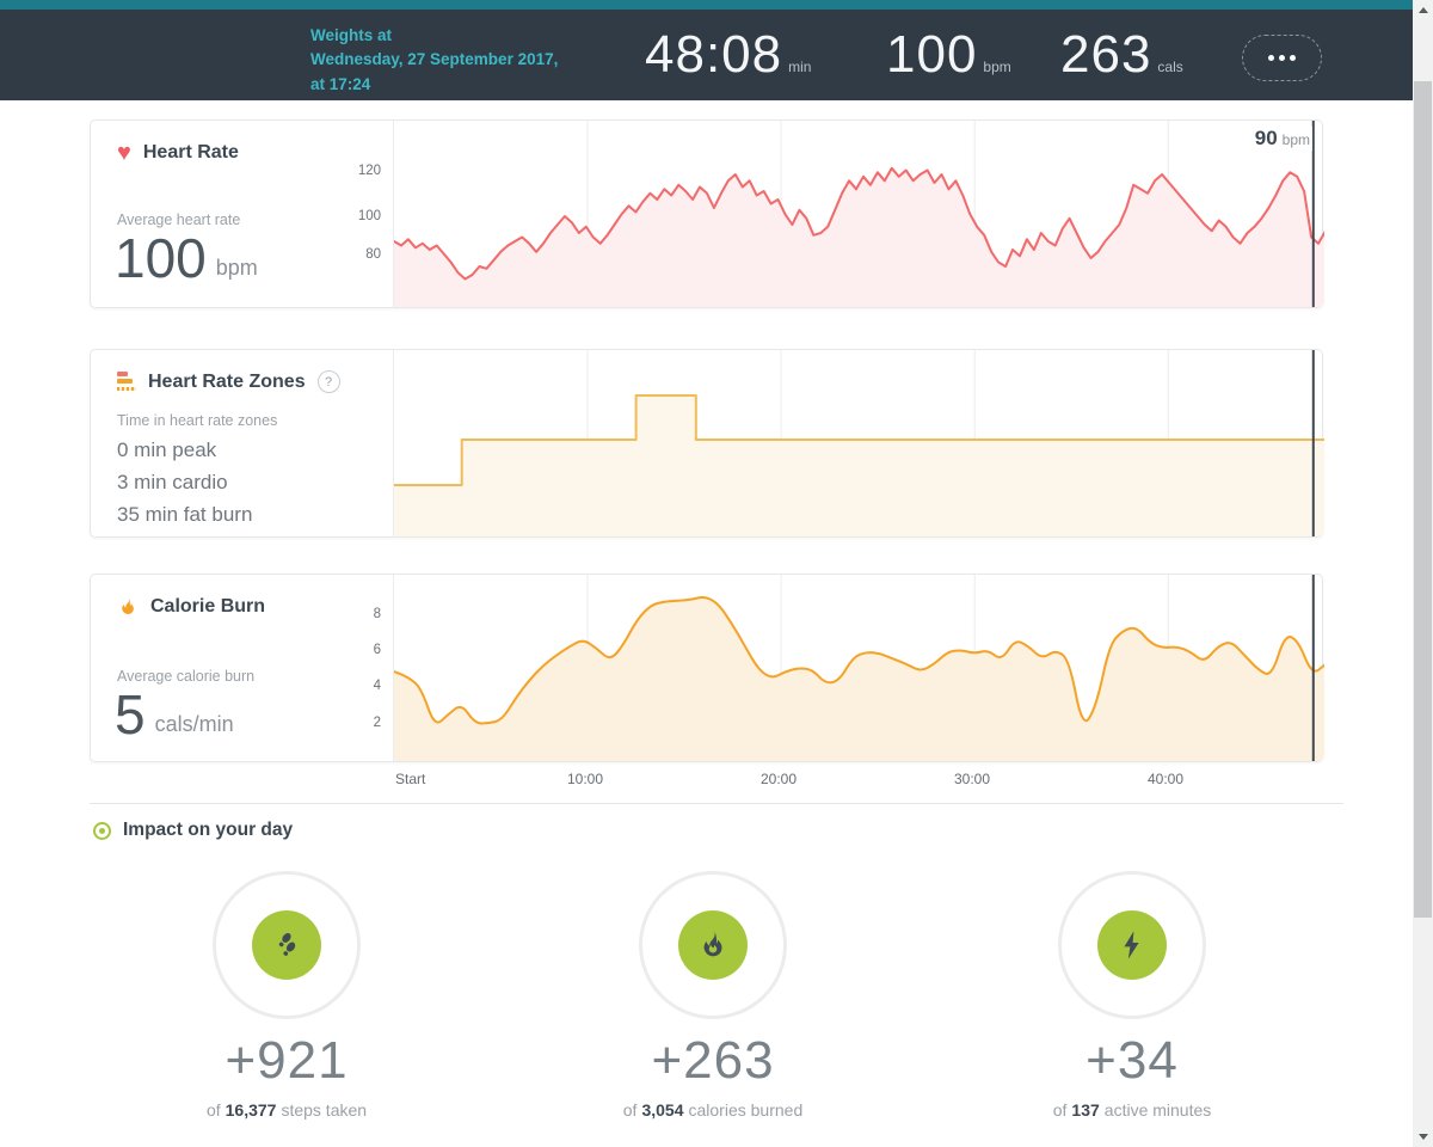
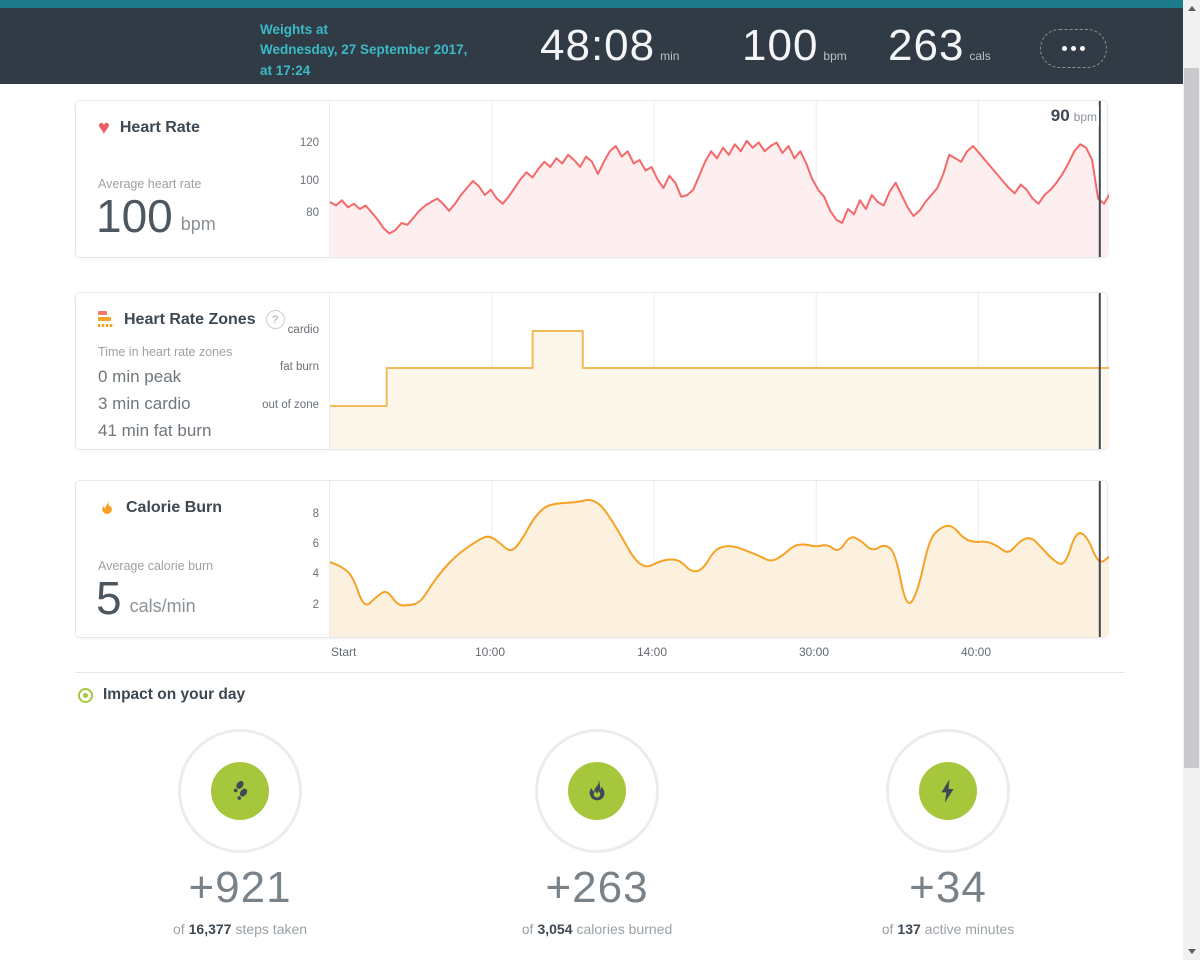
  Weights at
  Wednesday, 27 September 2017,
  at 17:24
  48:08
  min
  100
  bpm
  263
  cals
  ♥
  Heart Rate
  Average heart rate
  100
  bpm
  120
  100
  80
  90
  bpm
  Heart Rate Zones
  ?
  Time in heart rate zones
  0 min peak
  3 min cardio
- 35 min fat burn
+ 41 min fat burn
+ cardio
+ fat burn
+ out of zone
  Calorie Burn
  Average calorie burn
  5
  cals/min
  8
  6
  4
  2
  Start
  10:00
- 20:00
+ 14:00
  30:00
  40:00
  Impact on your day
  +921
  of 16,377 steps taken
  +263
  of 3,054 calories burned
  +34
  of 137 active minutes
